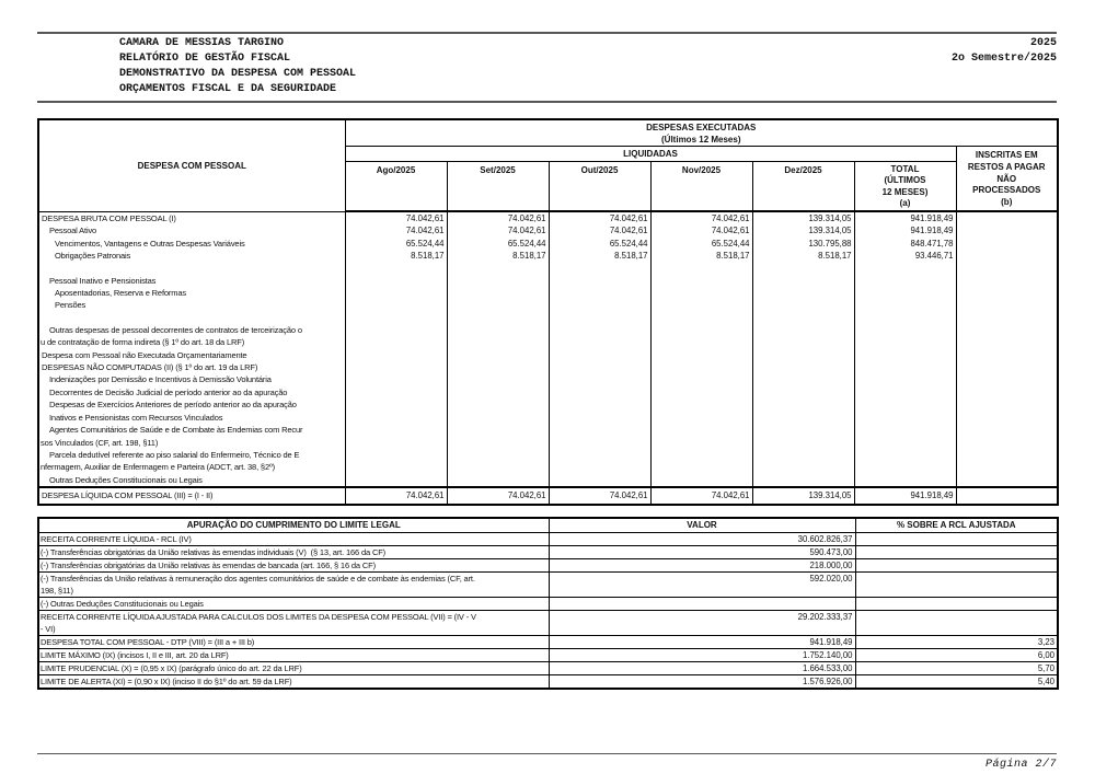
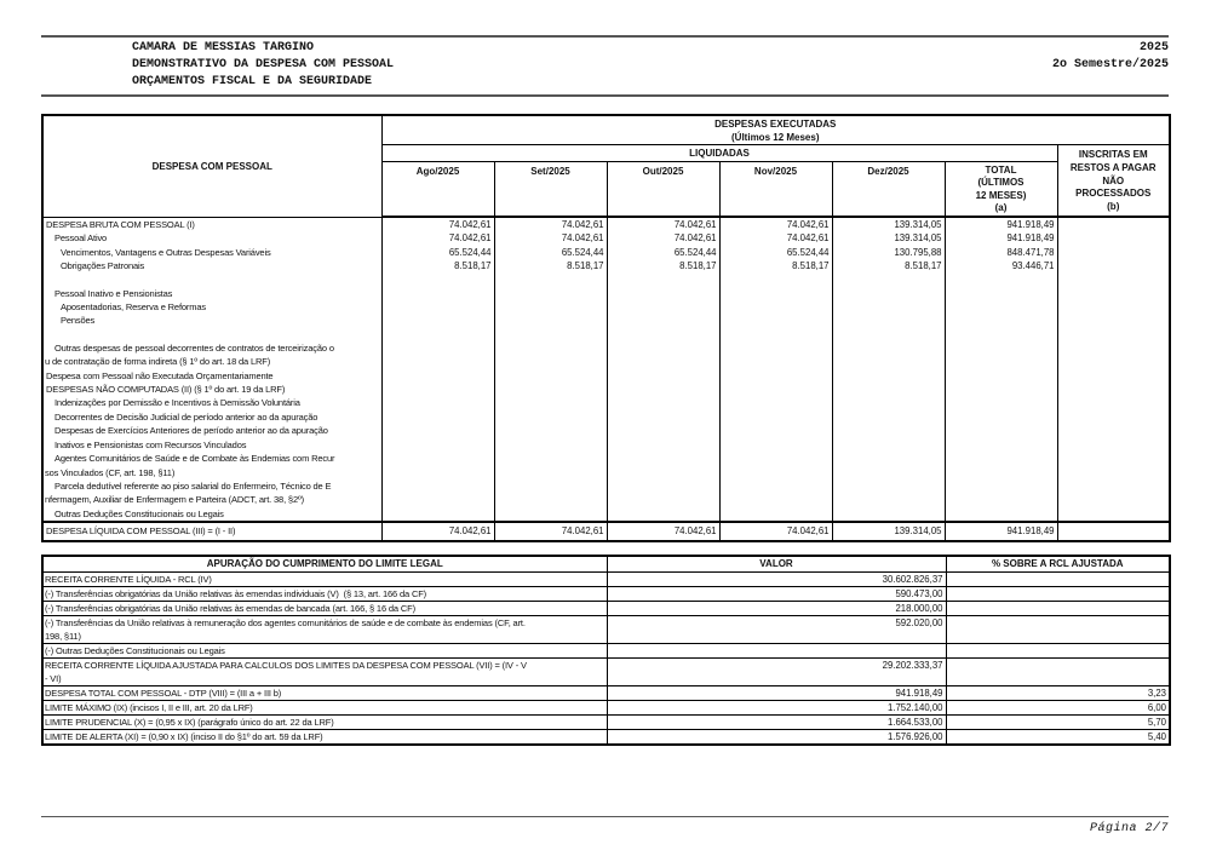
  CAMARA DE MESSIAS TARGINO
- RELATÓRIO DE GESTÃO FISCAL
  DEMONSTRATIVO DA DESPESA COM PESSOAL
  ORÇAMENTOS FISCAL E DA SEGURIDADE
  2025
  2o Semestre/2025
  DESPESA COM PESSOAL	DESPESAS EXECUTADAS (Últimos 12 Meses)
  LIQUIDADAS	INSCRITAS EMRESTOS A PAGARNÃOPROCESSADOS(b)
  Ago/2025	Set/2025	Out/2025	Nov/2025	Dez/2025	TOTAL(ÚLTIMOS12 MESES)(a)
  DESPESA BRUTA COM PESSOAL (I)	74.042,61	74.042,61	74.042,61	74.042,61	139.314,05	941.918,49
  Pessoal Ativo	74.042,61	74.042,61	74.042,61	74.042,61	139.314,05	941.918,49
  Vencimentos, Vantagens e Outras Despesas Variáveis	65.524,44	65.524,44	65.524,44	65.524,44	130.795,88	848.471,78
  Obrigações Patronais	8.518,17	8.518,17	8.518,17	8.518,17	8.518,17	93.446,71
  Pessoal Inativo e Pensionistas
  Aposentadorias, Reserva e Reformas
  Pensões
  Outras despesas de pessoal decorrentes de contratos de terceirização ou de contratação de forma indireta (§ 1º do art. 18 da LRF)
  Despesa com Pessoal não Executada Orçamentariamente
  DESPESAS NÃO COMPUTADAS (II) (§ 1º do art. 19 da LRF)
  Indenizações por Demissão e Incentivos à Demissão Voluntária
  Decorrentes de Decisão Judicial de período anterior ao da apuração
  Despesas de Exercícios Anteriores de período anterior ao da apuração
  Inativos e Pensionistas com Recursos Vinculados
  Agentes Comunitários de Saúde e de Combate às Endemias com Recursos Vinculados (CF, art. 198, §11)
  Parcela dedutível referente ao piso salarial do Enfermeiro, Técnico de Enfermagem, Auxiliar de Enfermagem e Parteira (ADCT, art. 38, §2º)
  Outras Deduções Constitucionais ou Legais
  DESPESA LÍQUIDA COM PESSOAL (III) = (I - II)	74.042,61	74.042,61	74.042,61	74.042,61	139.314,05	941.918,49
  APURAÇÃO DO CUMPRIMENTO DO LIMITE LEGAL	VALOR	% SOBRE A RCL AJUSTADA
  RECEITA CORRENTE LÍQUIDA - RCL (IV)	30.602.826,37
  (-) Transferências obrigatórias da União relativas às emendas individuais (V) (§ 13, art. 166 da CF)	590.473,00
  (-) Transferências obrigatórias da União relativas às emendas de bancada (art. 166, § 16 da CF)	218.000,00
  (-) Transferências da União relativas à remuneração dos agentes comunitários de saúde e de combate às endemias (CF, art.198, §11)	592.020,00
  (-) Outras Deduções Constitucionais ou Legais
  RECEITA CORRENTE LÍQUIDA AJUSTADA PARA CALCULOS DOS LIMITES DA DESPESA COM PESSOAL (VII) = (IV - V- VI)	29.202.333,37
  DESPESA TOTAL COM PESSOAL - DTP (VIII) = (III a + III b)	941.918,49	3,23
  LIMITE MÁXIMO (IX) (incisos I, II e III, art. 20 da LRF)	1.752.140,00	6,00
  LIMITE PRUDENCIAL (X) = (0,95 x IX) (parágrafo único do art. 22 da LRF)	1.664.533,00	5,70
  LIMITE DE ALERTA (XI) = (0,90 x IX) (inciso II do §1º do art. 59 da LRF)	1.576.926,00	5,40
  Página 2/7
